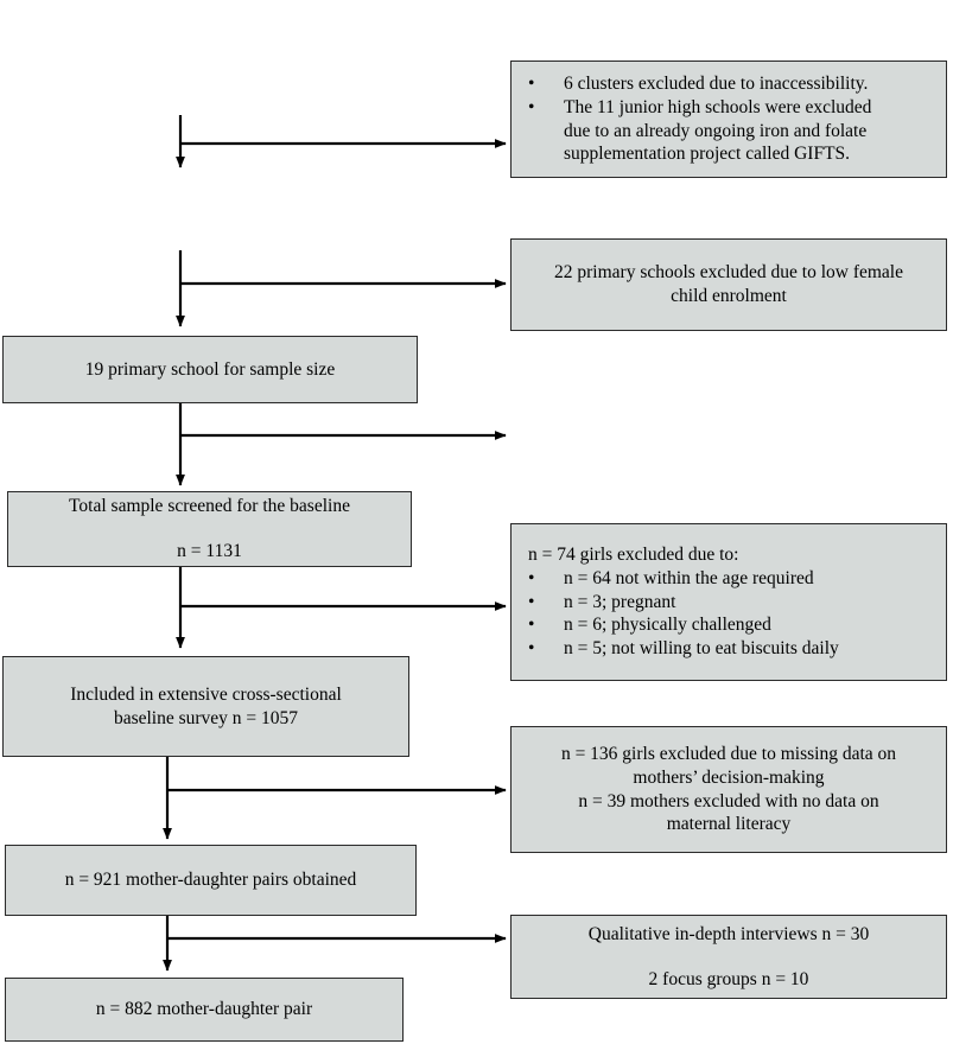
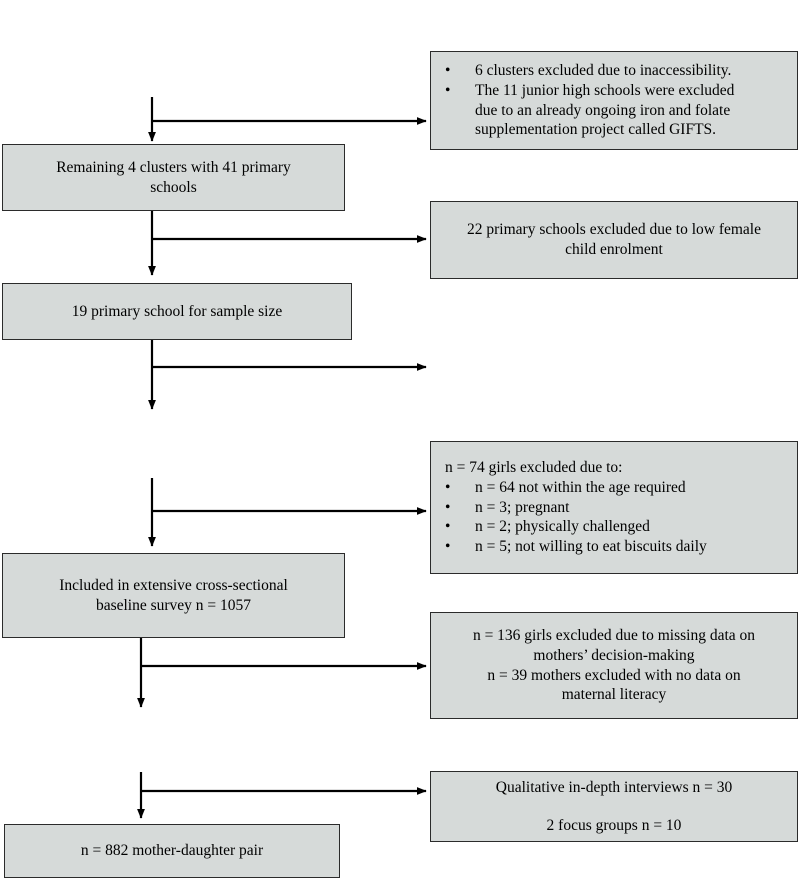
+ Remaining 4 clusters with 41 primary
+ schools
  19 primary school for sample size
- Total sample screened for the baseline
- n = 1131
  Included in extensive cross-sectional
  baseline survey n = 1057
- n = 921 mother-daughter pairs obtained
  n = 882 mother-daughter pair
  •
  6 clusters excluded due to inaccessibility.
  •
  The 11 junior high schools were excluded
  due to an already ongoing iron and folate
  supplementation project called GIFTS.
  22 primary schools excluded due to low female
  child enrolment
  n = 74 girls excluded due to:
  •
  n = 64 not within the age required
  •
  n = 3; pregnant
  •
- n = 6; physically challenged
+ n = 2; physically challenged
  •
  n = 5; not willing to eat biscuits daily
  n = 136 girls excluded due to missing data on
  mothers’ decision-making
  n = 39 mothers excluded with no data on
  maternal literacy
  Qualitative in-depth interviews n = 30
  2 focus groups n = 10
